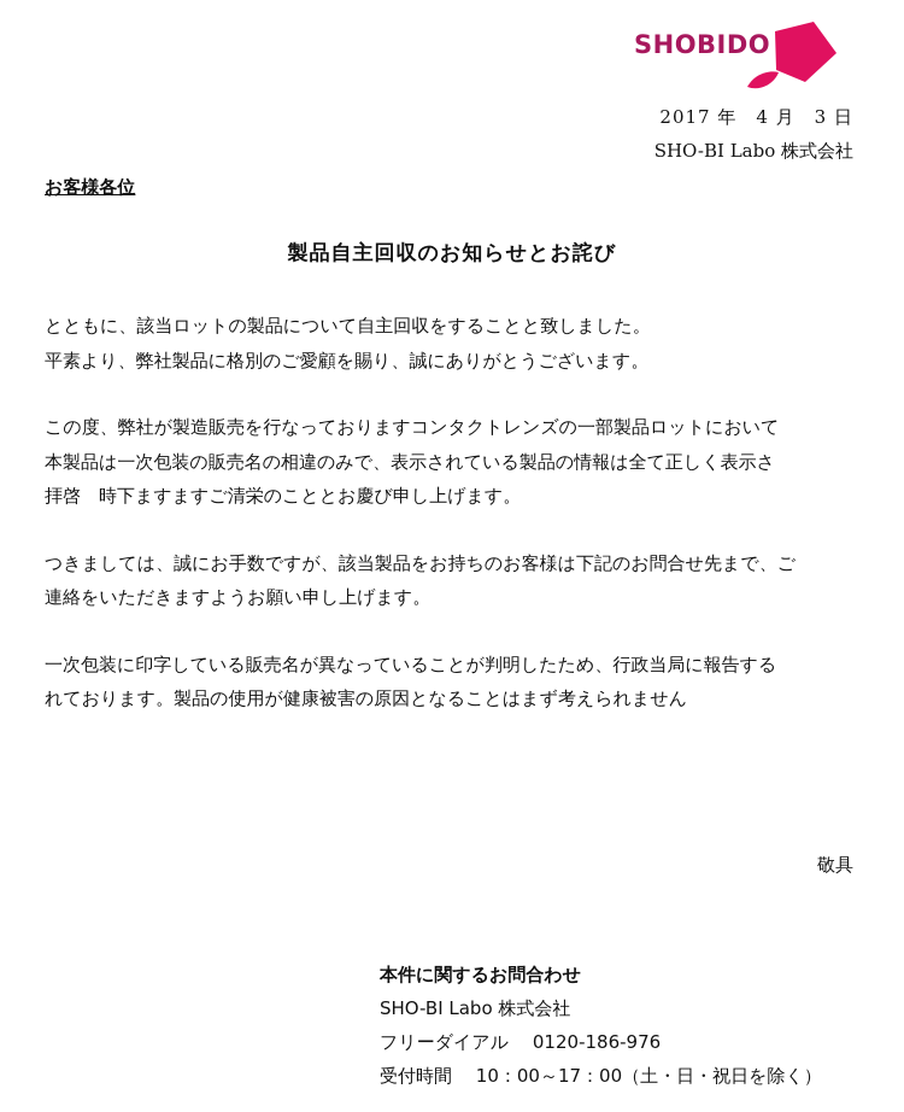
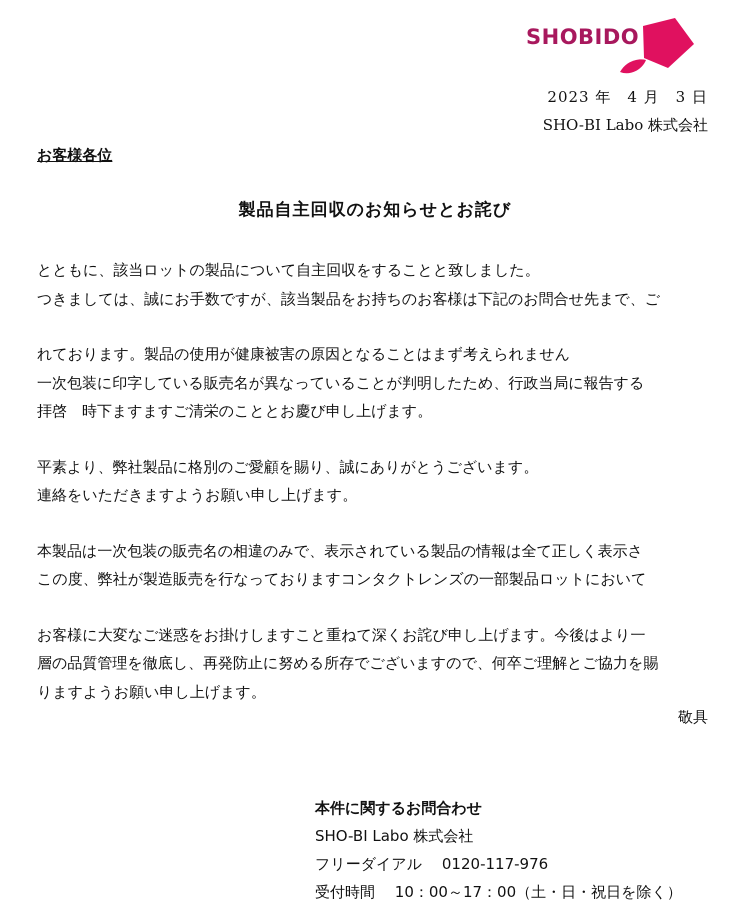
  SHOBIDO
- 2017 年 4 月 3 日
+ 2023 年 4 月 3 日
  SHO-BI Labo 株式会社
  お客様各位
  製品自主回収のお知らせとお詫び
  とともに、該当ロットの製品について自主回収をすることと致しました。
- 平素より、弊社製品に格別のご愛顧を賜り、誠にありがとうございます。
+ つきましては、誠にお手数ですが、該当製品をお持ちのお客様は下記のお問合せ先まで、ご
- この度、弊社が製造販売を行なっておりますコンタクトレンズの一部製品ロットにおいて
+ れております。製品の使用が健康被害の原因となることはまず考えられません
- 本製品は一次包装の販売名の相違のみで、表示されている製品の情報は全て正しく表示さ
+ 一次包装に印字している販売名が異なっていることが判明したため、行政当局に報告する
  拝啓 時下ますますご清栄のこととお慶び申し上げます。
- つきましては、誠にお手数ですが、該当製品をお持ちのお客様は下記のお問合せ先まで、ご
+ 平素より、弊社製品に格別のご愛顧を賜り、誠にありがとうございます。
  連絡をいただきますようお願い申し上げます。
- 一次包装に印字している販売名が異なっていることが判明したため、行政当局に報告する
+ 本製品は一次包装の販売名の相違のみで、表示されている製品の情報は全て正しく表示さ
- れております。製品の使用が健康被害の原因となることはまず考えられません
+ この度、弊社が製造販売を行なっておりますコンタクトレンズの一部製品ロットにおいて
+ お客様に大変なご迷惑をお掛けしますこと重ねて深くお詫び申し上げます。今後はより一
+ 層の品質管理を徹底し、再発防止に努める所存でございますので、何卒ご理解とご協力を賜
+ りますようお願い申し上げます。
  敬具
  本件に関するお問合わせ
  SHO-BI Labo 株式会社
- フリーダイアル 0120-186-976
+ フリーダイアル 0120-117-976
  受付時間 10：00～17：00（土・日・祝日を除く）
